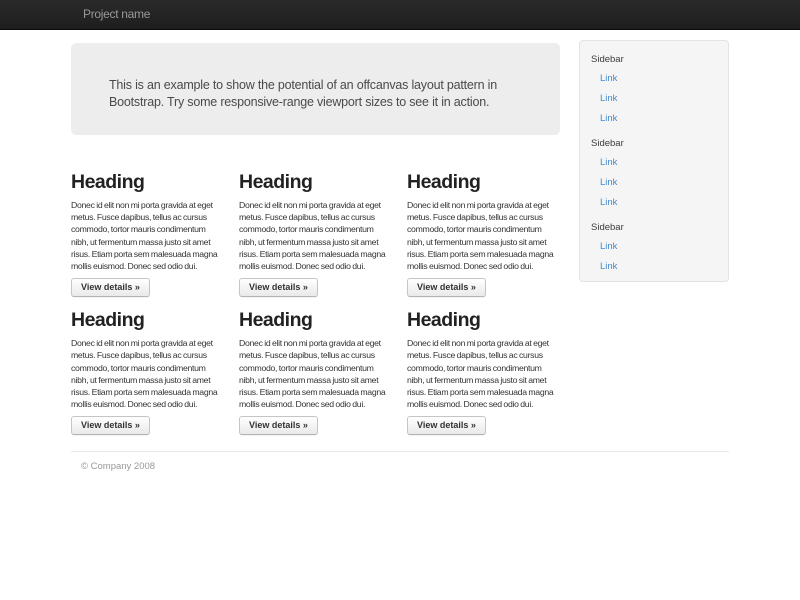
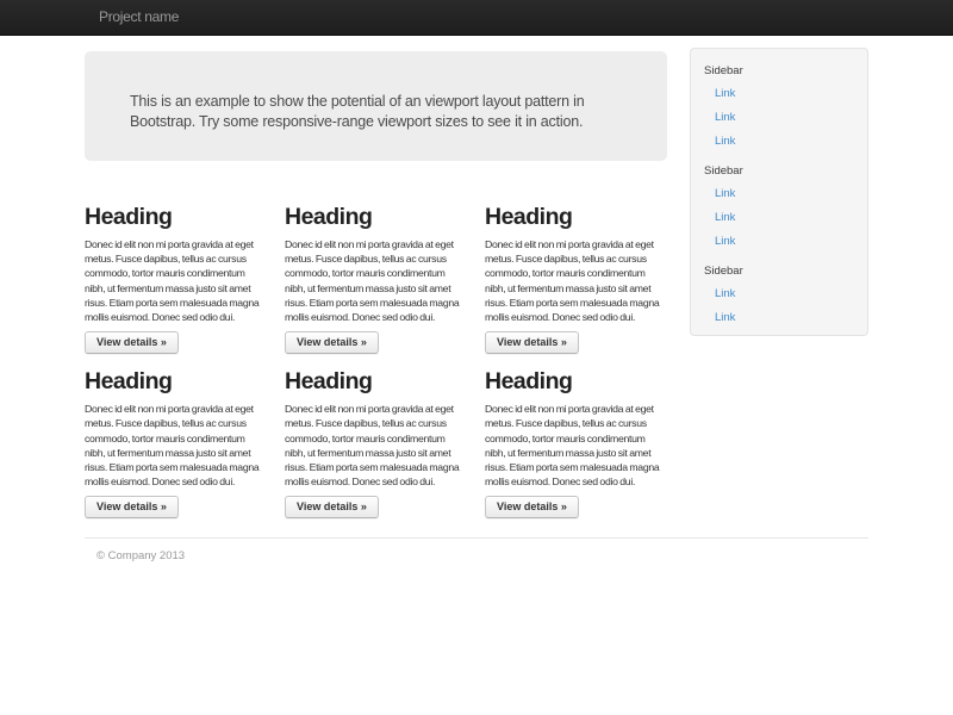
  Project name
- This is an example to show the potential of an offcanvas layout pattern in Bootstrap. Try some responsive-range viewport sizes to see it in action.
+ This is an example to show the potential of an viewport layout pattern in Bootstrap. Try some responsive-range viewport sizes to see it in action.
  Heading
  Donec id elit non mi porta gravida at eget metus. Fusce dapibus, tellus ac cursus commodo, tortor mauris condimentum nibh, ut fermentum massa justo sit amet risus. Etiam porta sem malesuada magna mollis euismod. Donec sed odio dui.
  View details »
  Heading
  Donec id elit non mi porta gravida at eget metus. Fusce dapibus, tellus ac cursus commodo, tortor mauris condimentum nibh, ut fermentum massa justo sit amet risus. Etiam porta sem malesuada magna mollis euismod. Donec sed odio dui.
  View details »
  Heading
  Donec id elit non mi porta gravida at eget metus. Fusce dapibus, tellus ac cursus commodo, tortor mauris condimentum nibh, ut fermentum massa justo sit amet risus. Etiam porta sem malesuada magna mollis euismod. Donec sed odio dui.
  View details »
  Heading
  Donec id elit non mi porta gravida at eget metus. Fusce dapibus, tellus ac cursus commodo, tortor mauris condimentum nibh, ut fermentum massa justo sit amet risus. Etiam porta sem malesuada magna mollis euismod. Donec sed odio dui.
  View details »
  Heading
  Donec id elit non mi porta gravida at eget metus. Fusce dapibus, tellus ac cursus commodo, tortor mauris condimentum nibh, ut fermentum massa justo sit amet risus. Etiam porta sem malesuada magna mollis euismod. Donec sed odio dui.
  View details »
  Heading
  Donec id elit non mi porta gravida at eget metus. Fusce dapibus, tellus ac cursus commodo, tortor mauris condimentum nibh, ut fermentum massa justo sit amet risus. Etiam porta sem malesuada magna mollis euismod. Donec sed odio dui.
  View details »
  Sidebar
  Link
  Link
  Link
  Sidebar
  Link
  Link
  Link
  Sidebar
  Link
  Link
- © Company 2008
+ © Company 2013
